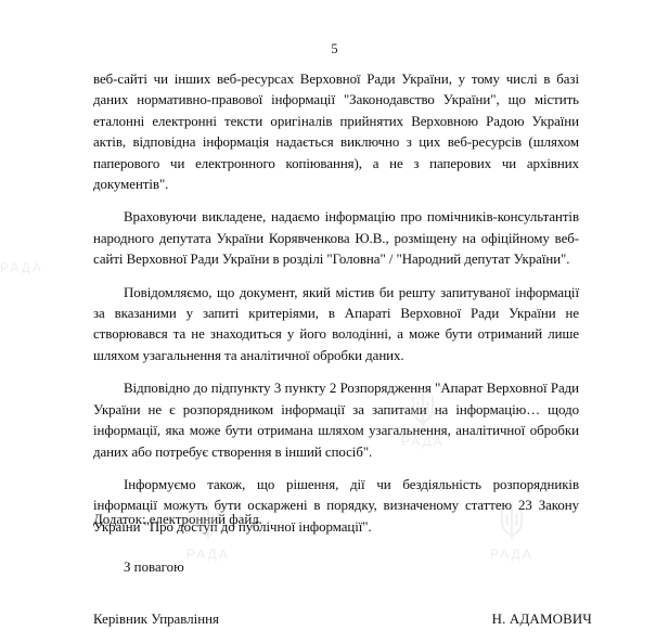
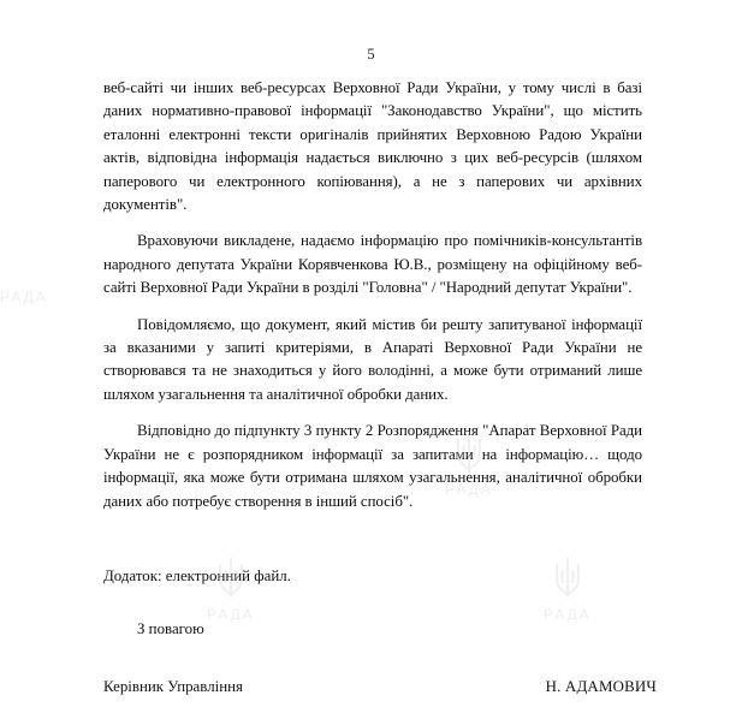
  5
  веб-сайті чи інших веб-ресурсах Верховної Ради України, у тому числі в базі даних нормативно-правової інформації "Законодавство України", що містить еталонні електронні тексти оригіналів прийнятих Верховною Радою України актів, відповідна інформація надається виключно з цих веб-ресурсів (шляхом паперового чи електронного копіювання), а не з паперових чи архівних документів".
  Враховуючи викладене, надаємо інформацію про помічників-консультантів народного депутата України Корявченкова Ю.В., розміщену на офіційному веб-сайті Верховної Ради України в розділі "Головна" / "Народний депутат України".
  Повідомляємо, що документ, який містив би решту запитуваної інформації за вказаними у запиті критеріями, в Апараті Верховної Ради України не створювався та не знаходиться у його володінні, а може бути отриманий лише шляхом узагальнення та аналітичної обробки даних.
  Відповідно до підпункту 3 пункту 2 Розпорядження "Апарат Верховної Ради України не є розпорядником інформації за запитами на інформацію… щодо інформації, яка може бути отримана шляхом узагальнення, аналітичної обробки даних або потребує створення в інший спосіб".
- Інформуємо також, що рішення, дії чи бездіяльність розпорядників інформації можуть бути оскаржені в порядку, визначеному статтею 23 Закону України "Про доступ до публічної інформації".
  Додаток: електронний файл.
  З повагою
  Керівник Управління
  Н. АДАМОВИЧ
  РАДА
